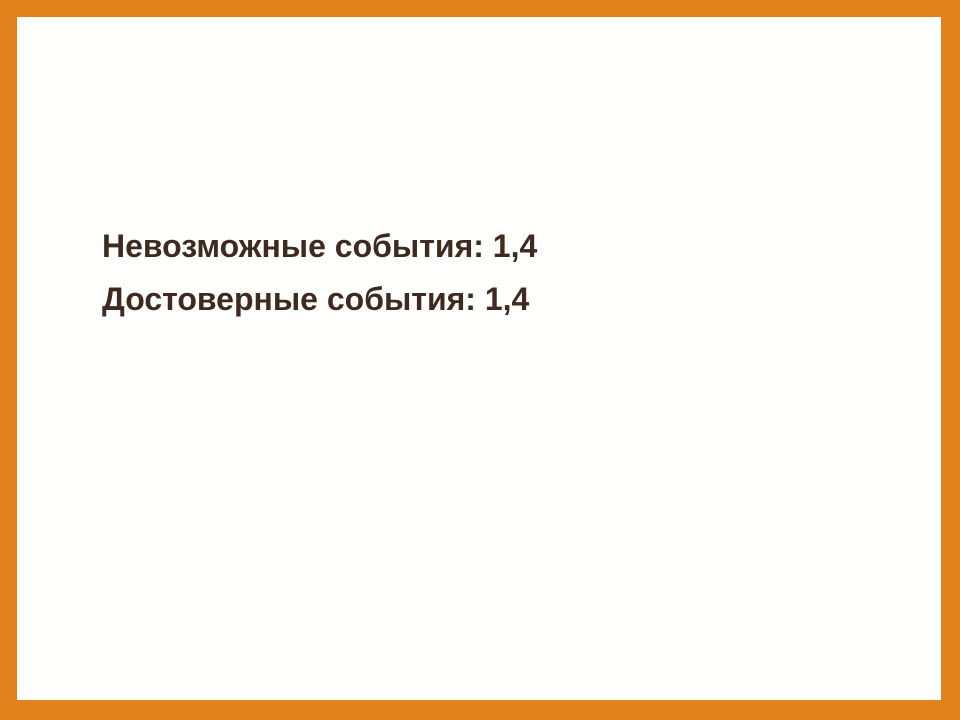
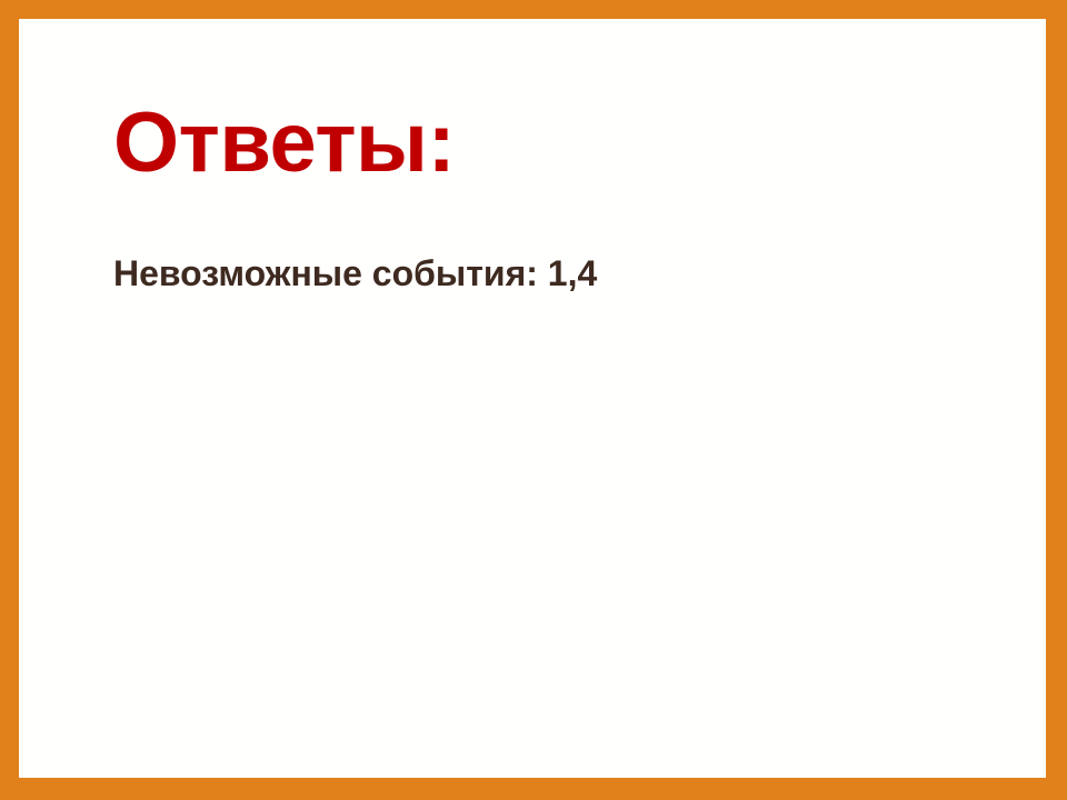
+ Ответы:
  Невозможные события: 1,4
- Достоверные события: 1,4
